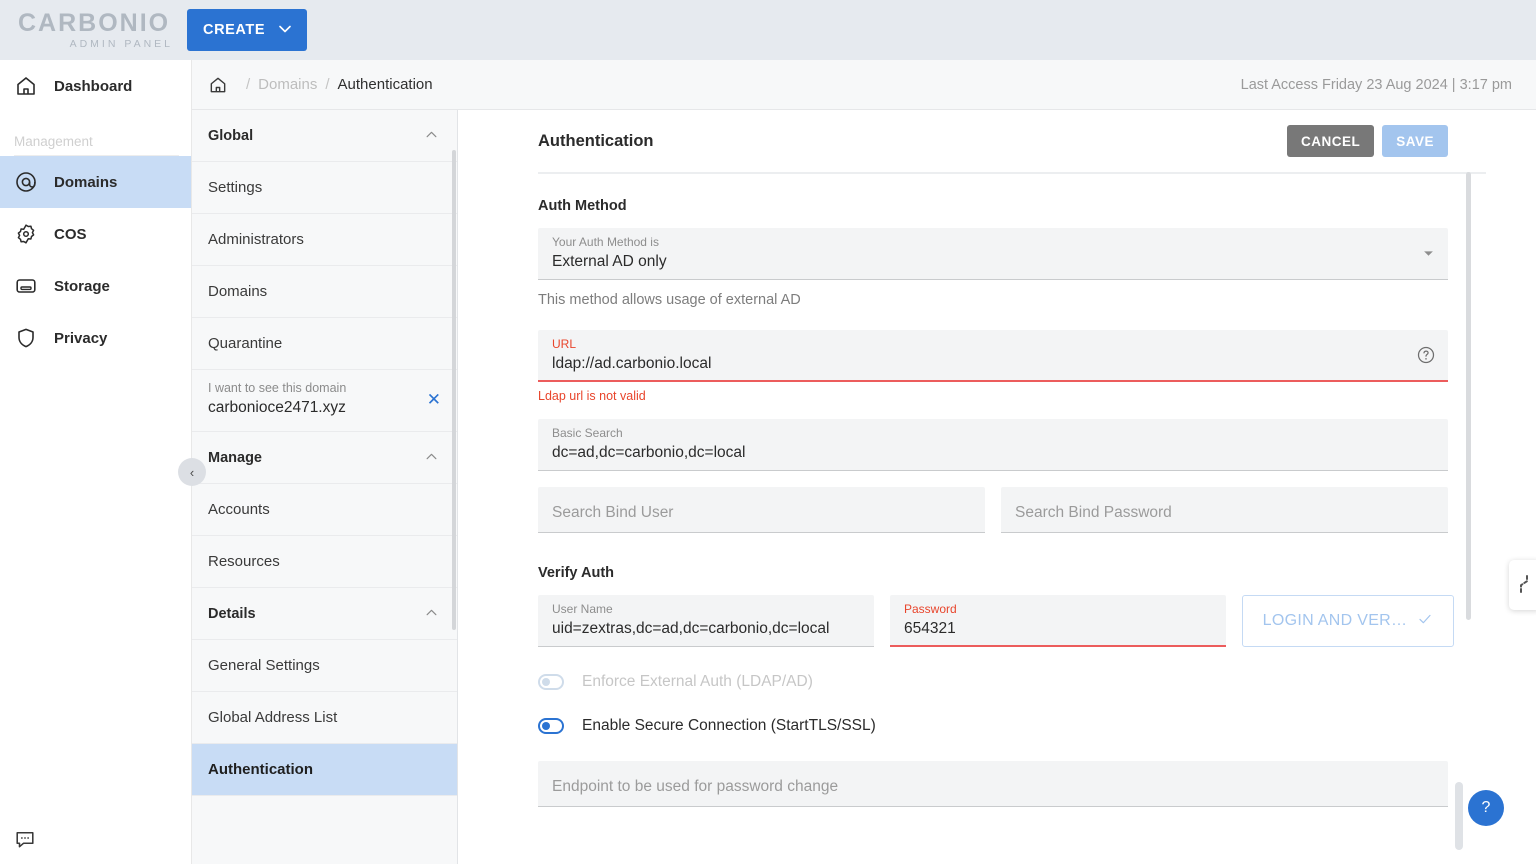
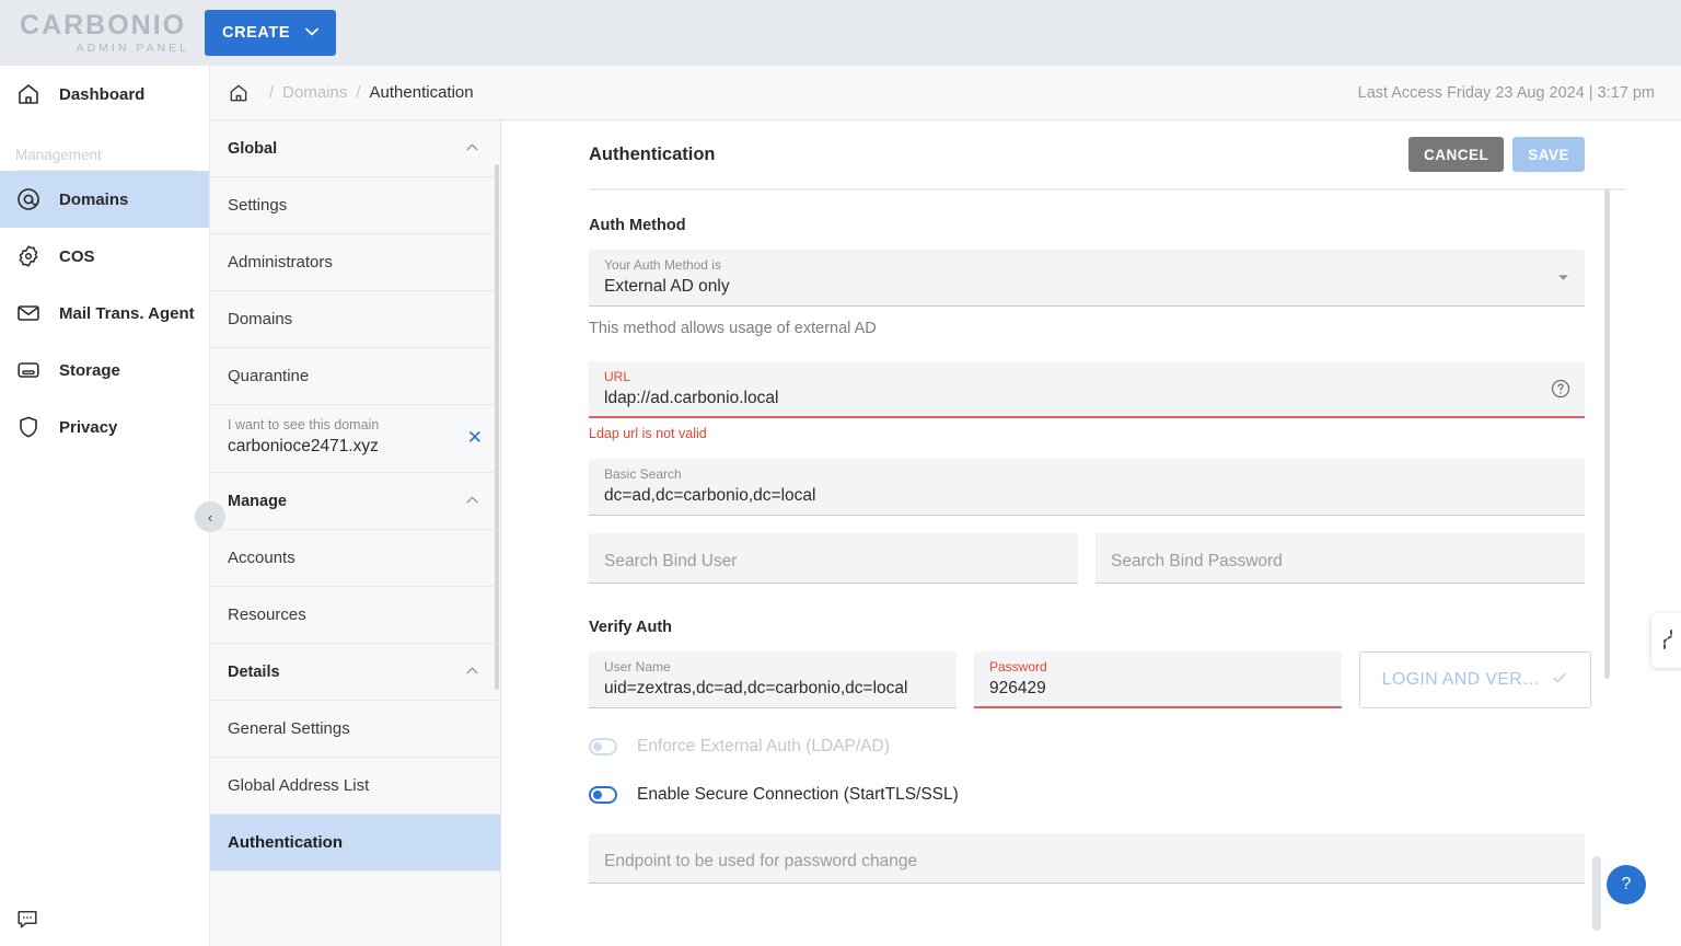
  CARBONIO
  ADMIN PANEL
  CREATE
  Dashboard
  Management
  Domains
  COS
+ Mail Trans. Agent
  Storage
  Privacy
  ‹
  /
  Domains
  /
  Authentication
  Last Access Friday 23 Aug 2024 | 3:17 pm
  Global
  Settings
  Administrators
  Domains
  Quarantine
  I want to see this domain
  carbonioce2471.xyz
  ✕
  Manage
  Accounts
  Resources
  Details
  General Settings
  Global Address List
  Authentication
  Authentication
  CANCEL
  SAVE
  Auth Method
  Your Auth Method is
  External AD only
  This method allows usage of external AD
  URL
  ldap://ad.carbonio.local
  Ldap url is not valid
  Basic Search
  dc=ad,dc=carbonio,dc=local
  Search Bind User
  Search Bind Password
  Verify Auth
  User Name
  uid=zextras,dc=ad,dc=carbonio,dc=local
  Password
- 654321
+ 926429
  LOGIN AND VER…
  Enforce External Auth (LDAP/AD)
  Enable Secure Connection (StartTLS/SSL)
  Endpoint to be used for password change
  ?
